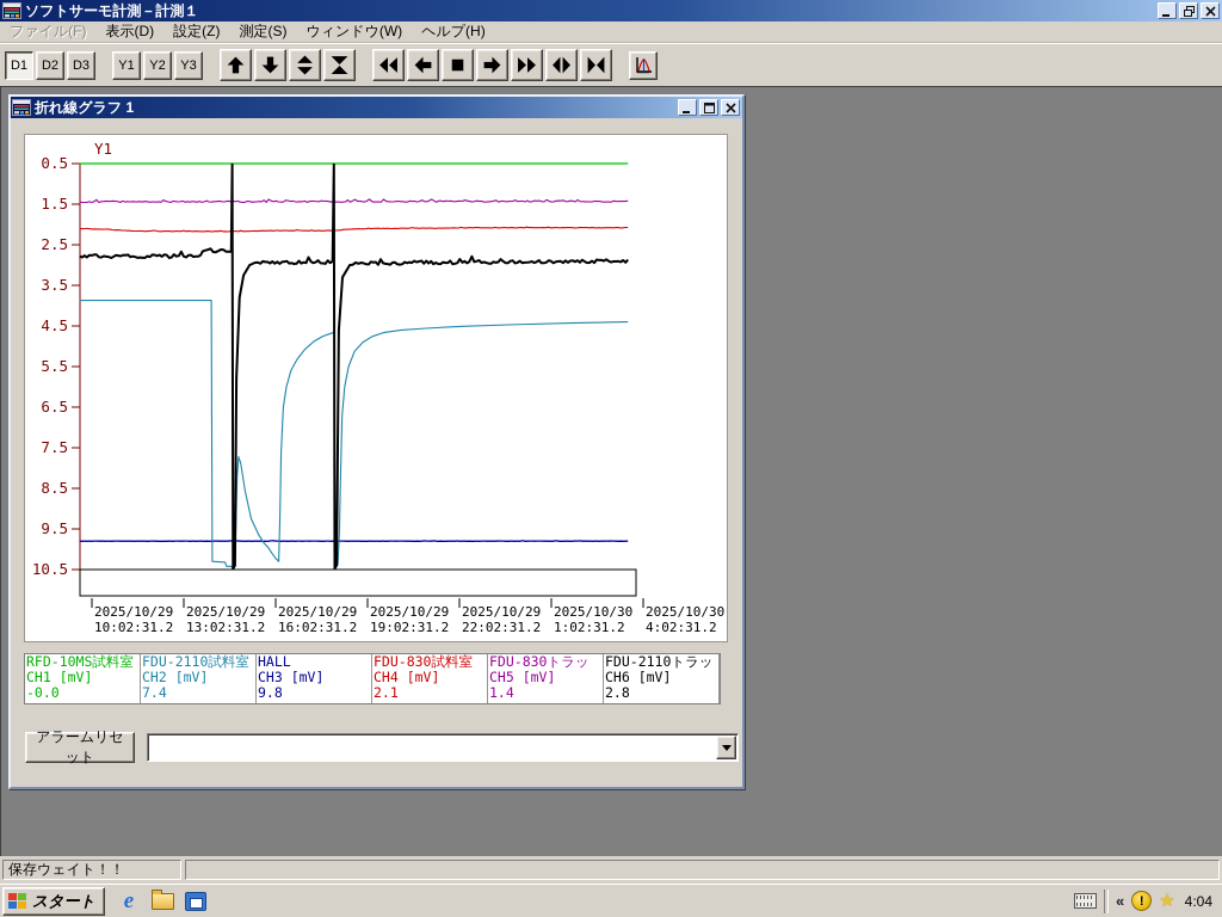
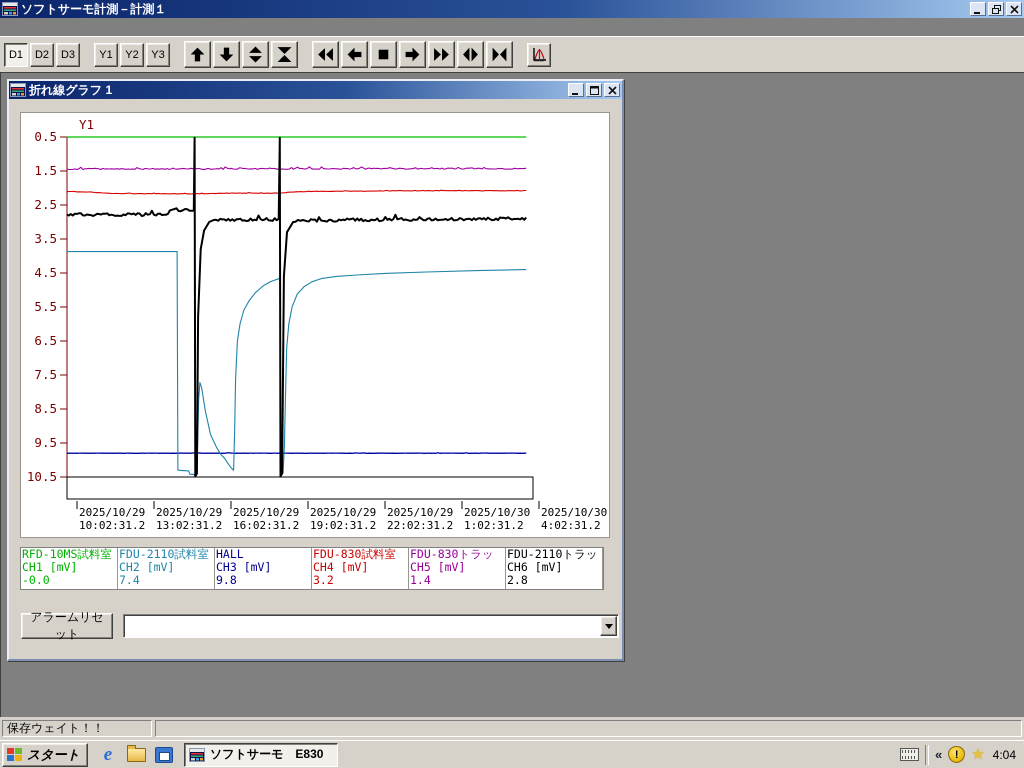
  ソフトサーモ計測－計測１
- ファイル(F)
- 表示(D)
- 設定(Z)
- 測定(S)
- ウィンドウ(W)
- ヘルプ(H)
  D1
  D2
  D3
  Y1
  Y2
  Y3
  折れ線グラフ 1
  0.5
  1.5
  2.5
  3.5
  4.5
  5.5
  6.5
  7.5
  8.5
  9.5
  10.5
  Y1
  2025/10/29
  10:02:31.2
  2025/10/29
  13:02:31.2
  2025/10/29
  16:02:31.2
  2025/10/29
  19:02:31.2
  2025/10/29
  22:02:31.2
  2025/10/30
  1:02:31.2
  2025/10/30
  4:02:31.2
  RFD-10MS試料室
  CH1 [mV]
  -0.0
  FDU-2110試料室
  CH2 [mV]
  7.4
  HALL
  CH3 [mV]
  9.8
  FDU-830試料室
  CH4 [mV]
- 2.1
+ 3.2
  FDU-830トラッ
  CH5 [mV]
  1.4
  FDU-2110トラッ
  CH6 [mV]
  2.8
  アラームリセット
  保存ウェイト！！
  スタート
  e
+ ソフトサーモ E830
  «
  !
  ★
  4:04
